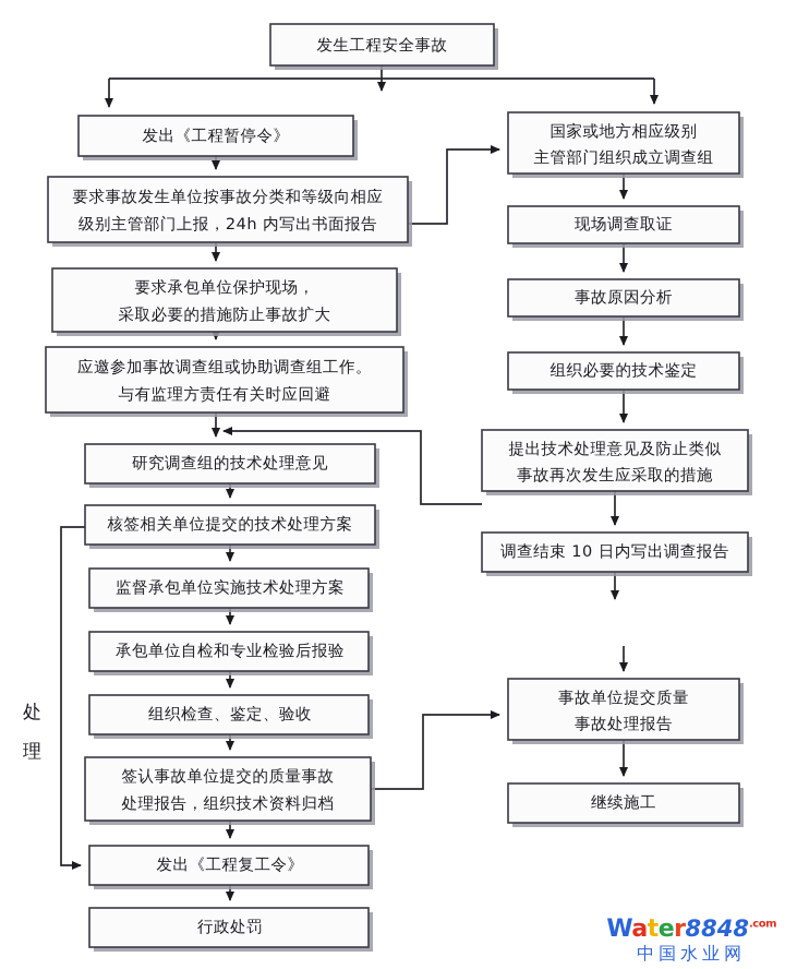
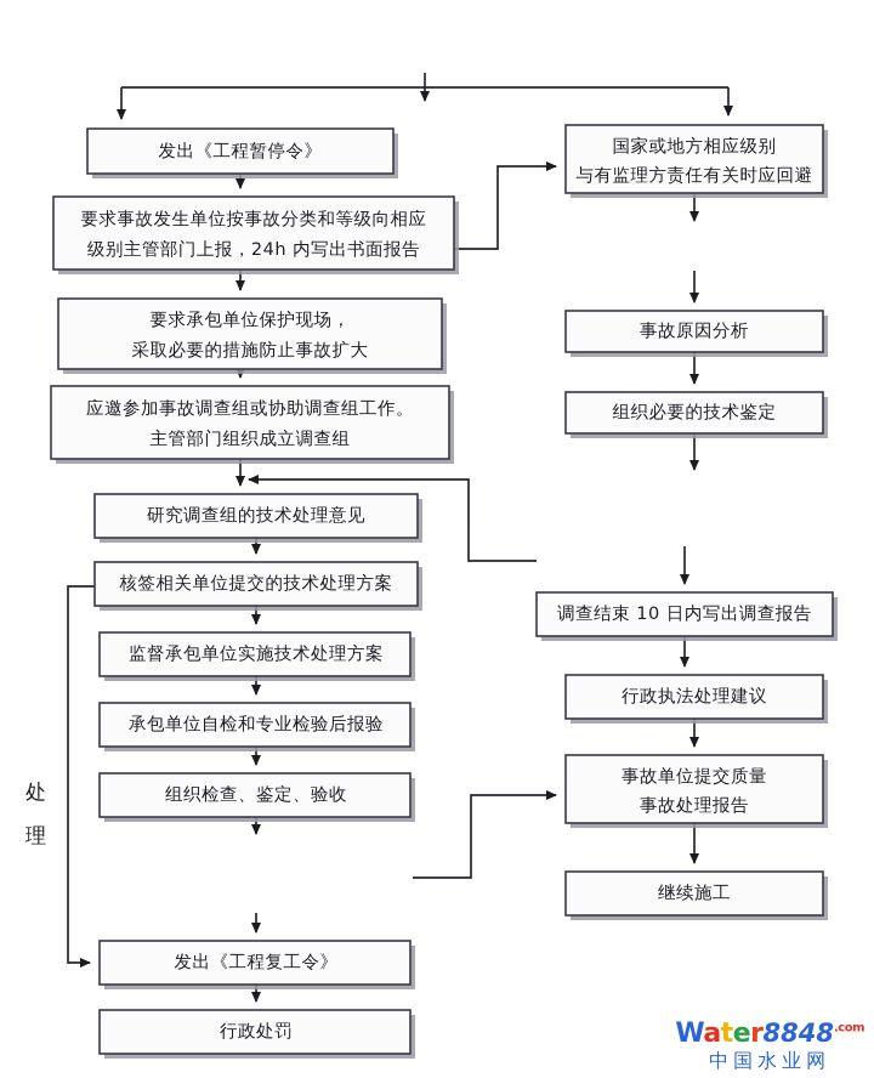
- 发生工程安全事故
  发出《工程暂停令》
  要求事故发生单位按事故分类和等级向相应
  级别主管部门上报，24h 内写出书面报告
  要求承包单位保护现场，
  采取必要的措施防止事故扩大
  应邀参加事故调查组或协助调查组工作。
- 与有监理方责任有关时应回避
+ 主管部门组织成立调查组
  研究调查组的技术处理意见
  核签相关单位提交的技术处理方案
  监督承包单位实施技术处理方案
  承包单位自检和专业检验后报验
  组织检查、鉴定、验收
- 签认事故单位提交的质量事故
- 处理报告，组织技术资料归档
  发出《工程复工令》
  行政处罚
  国家或地方相应级别
- 主管部门组织成立调查组
+ 与有监理方责任有关时应回避
- 现场调查取证
  事故原因分析
  组织必要的技术鉴定
- 提出技术处理意见及防止类似
- 事故再次发生应采取的措施
  调查结束 10 日内写出调查报告
+ 行政执法处理建议
  事故单位提交质量
  事故处理报告
  继续施工
  处
  理
  Water8848.com
  中国水业网
